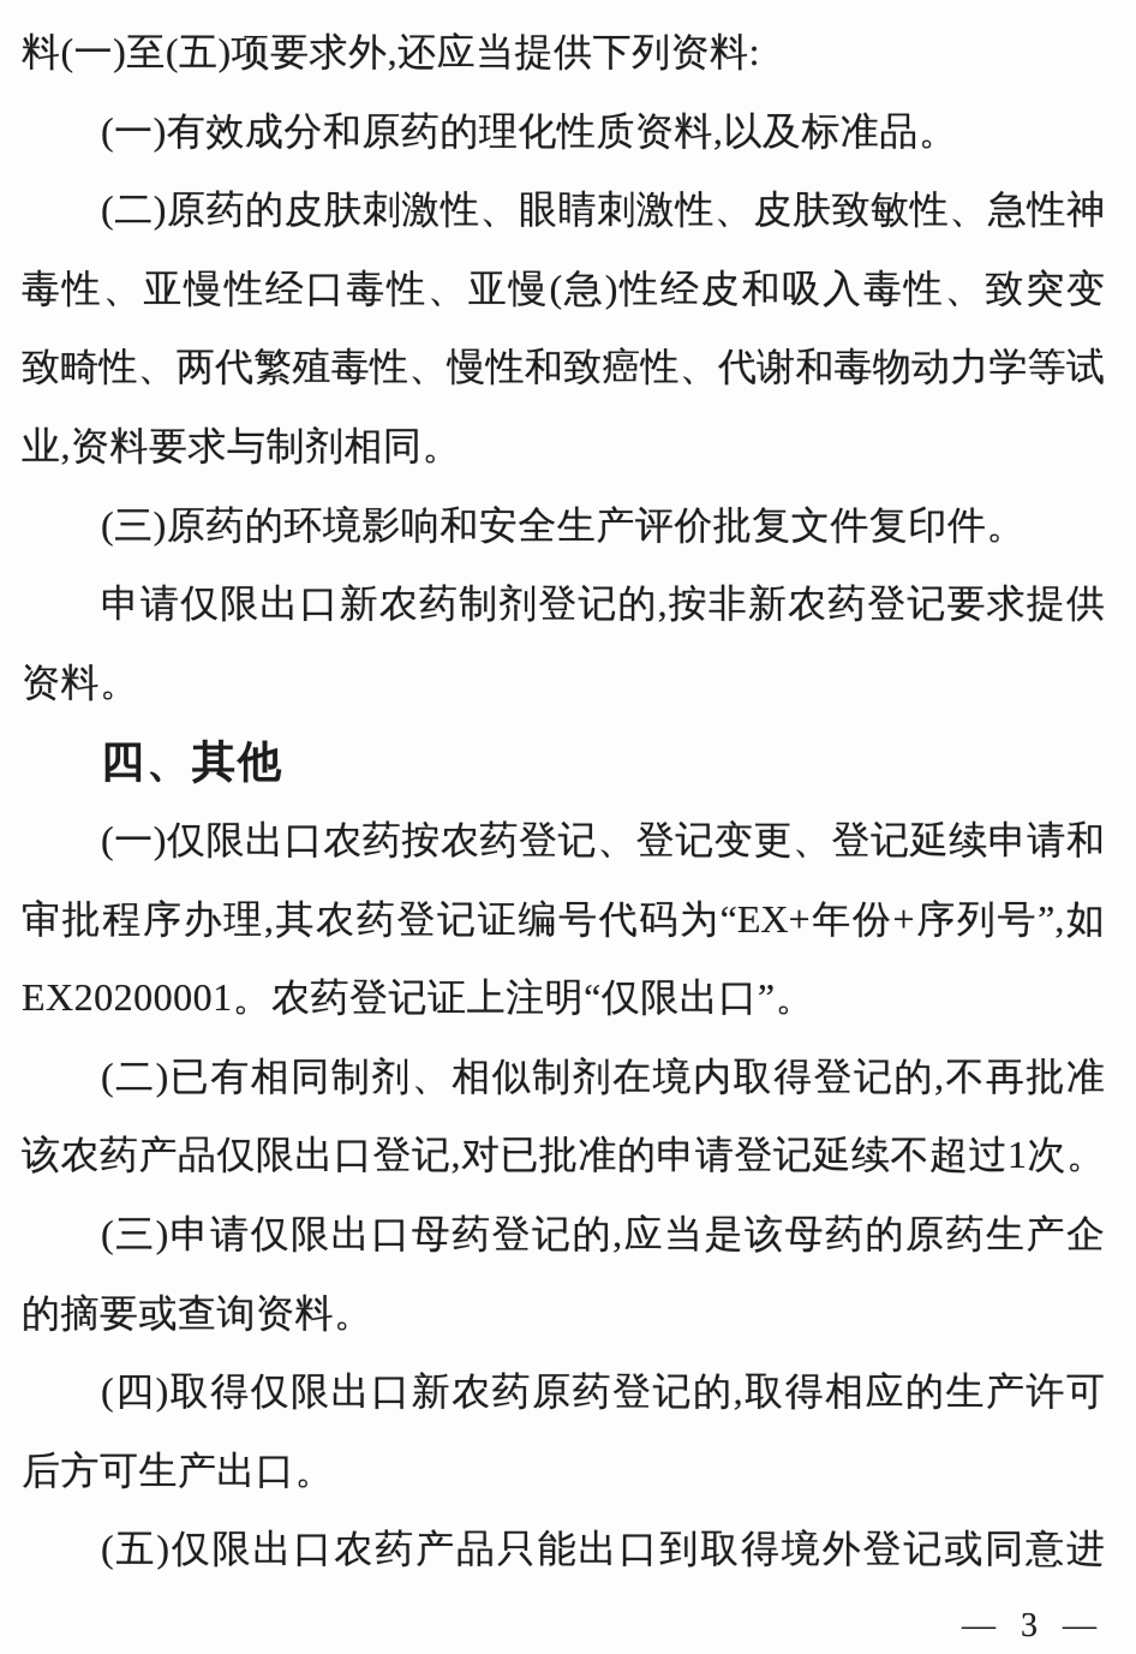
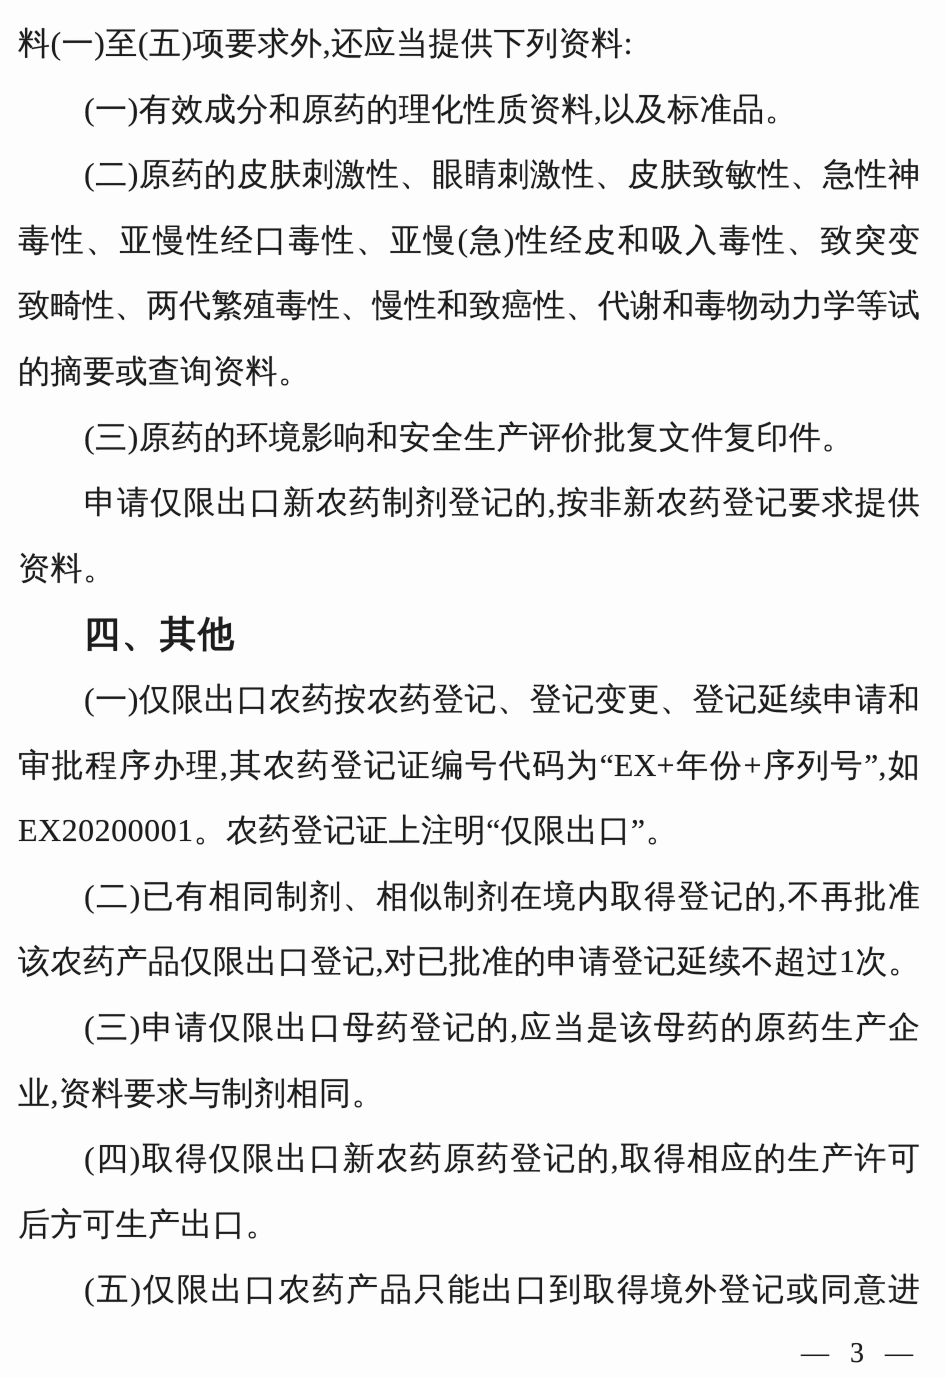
  料(一)至(五)项要求外,还应当提供下列资料:
  (一)有效成分和原药的理化性质资料,以及标准品。
  (二)原药的皮肤刺激性、眼睛刺激性、皮肤致敏性、急性神
  毒性、亚慢性经口毒性、亚慢(急)性经皮和吸入毒性、致突变
  致畸性、两代繁殖毒性、慢性和致癌性、代谢和毒物动力学等试
- 业,资料要求与制剂相同。
+ 的摘要或查询资料。
  (三)原药的环境影响和安全生产评价批复文件复印件。
  申请仅限出口新农药制剂登记的,按非新农药登记要求提供
  资料。
  四、其他
  (一)仅限出口农药按农药登记、登记变更、登记延续申请和
  审批程序办理,其农药登记证编号代码为“EX+年份+序列号”,如
  EX20200001。农药登记证上注明“仅限出口”。
  (二)已有相同制剂、相似制剂在境内取得登记的,不再批准
  该农药产品仅限出口登记,对已批准的申请登记延续不超过1次。
  (三)申请仅限出口母药登记的,应当是该母药的原药生产企
- 的摘要或查询资料。
+ 业,资料要求与制剂相同。
  (四)取得仅限出口新农药原药登记的,取得相应的生产许可
  后方可生产出口。
  (五)仅限出口农药产品只能出口到取得境外登记或同意进
  — 3 —
